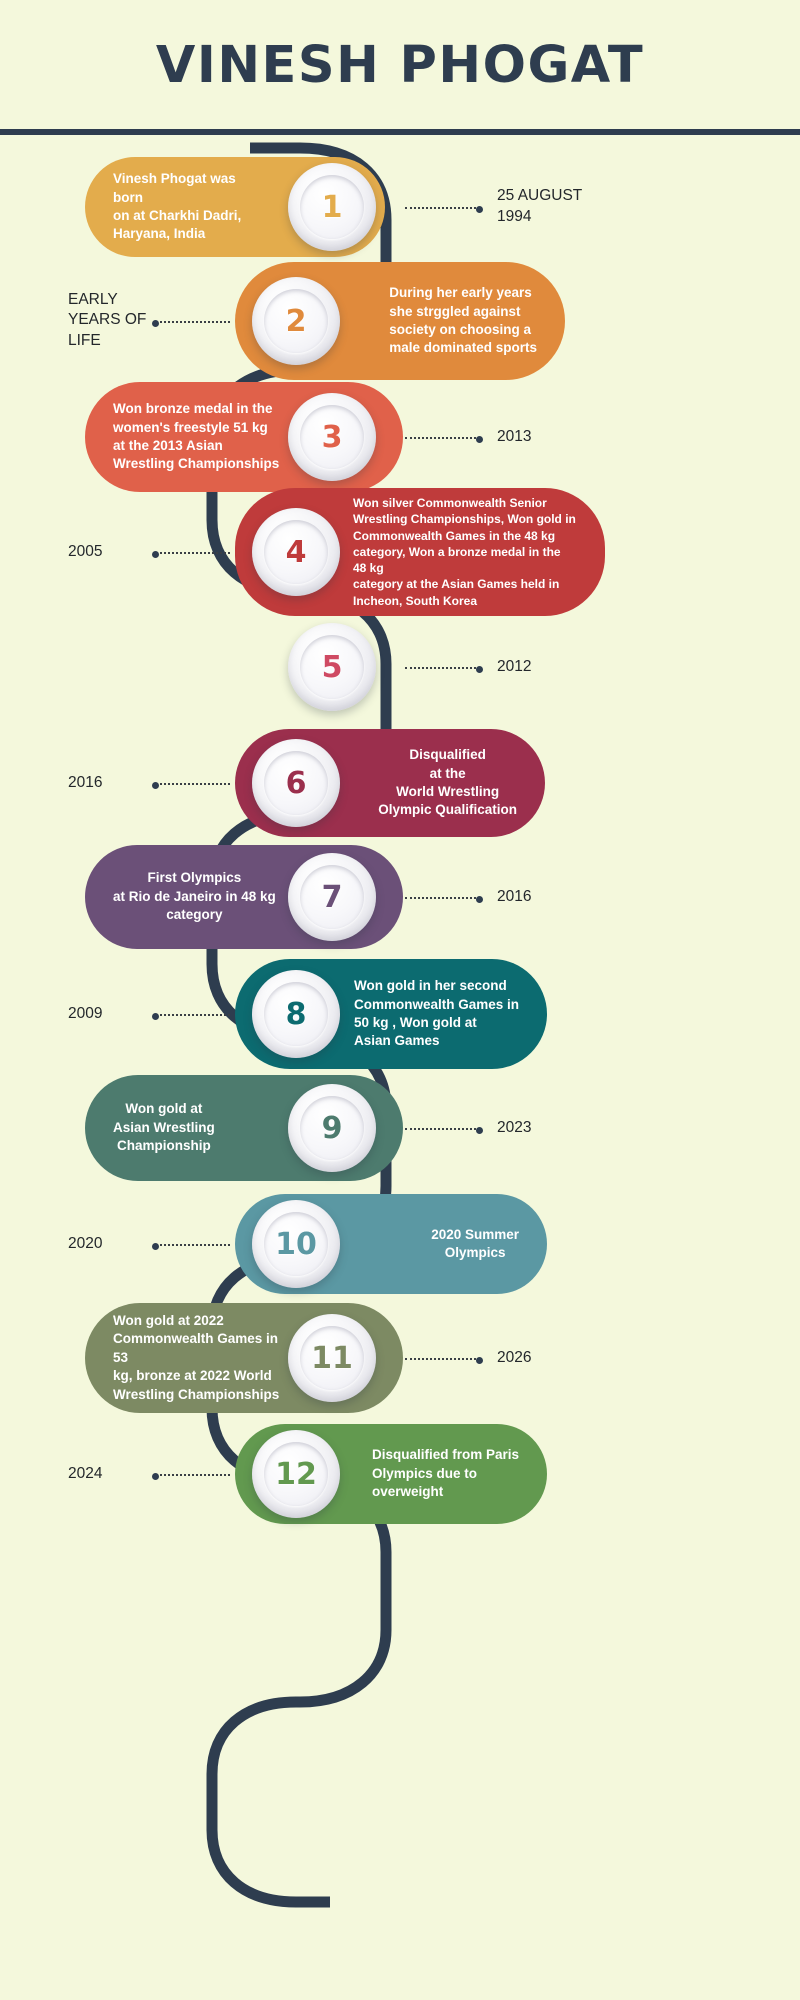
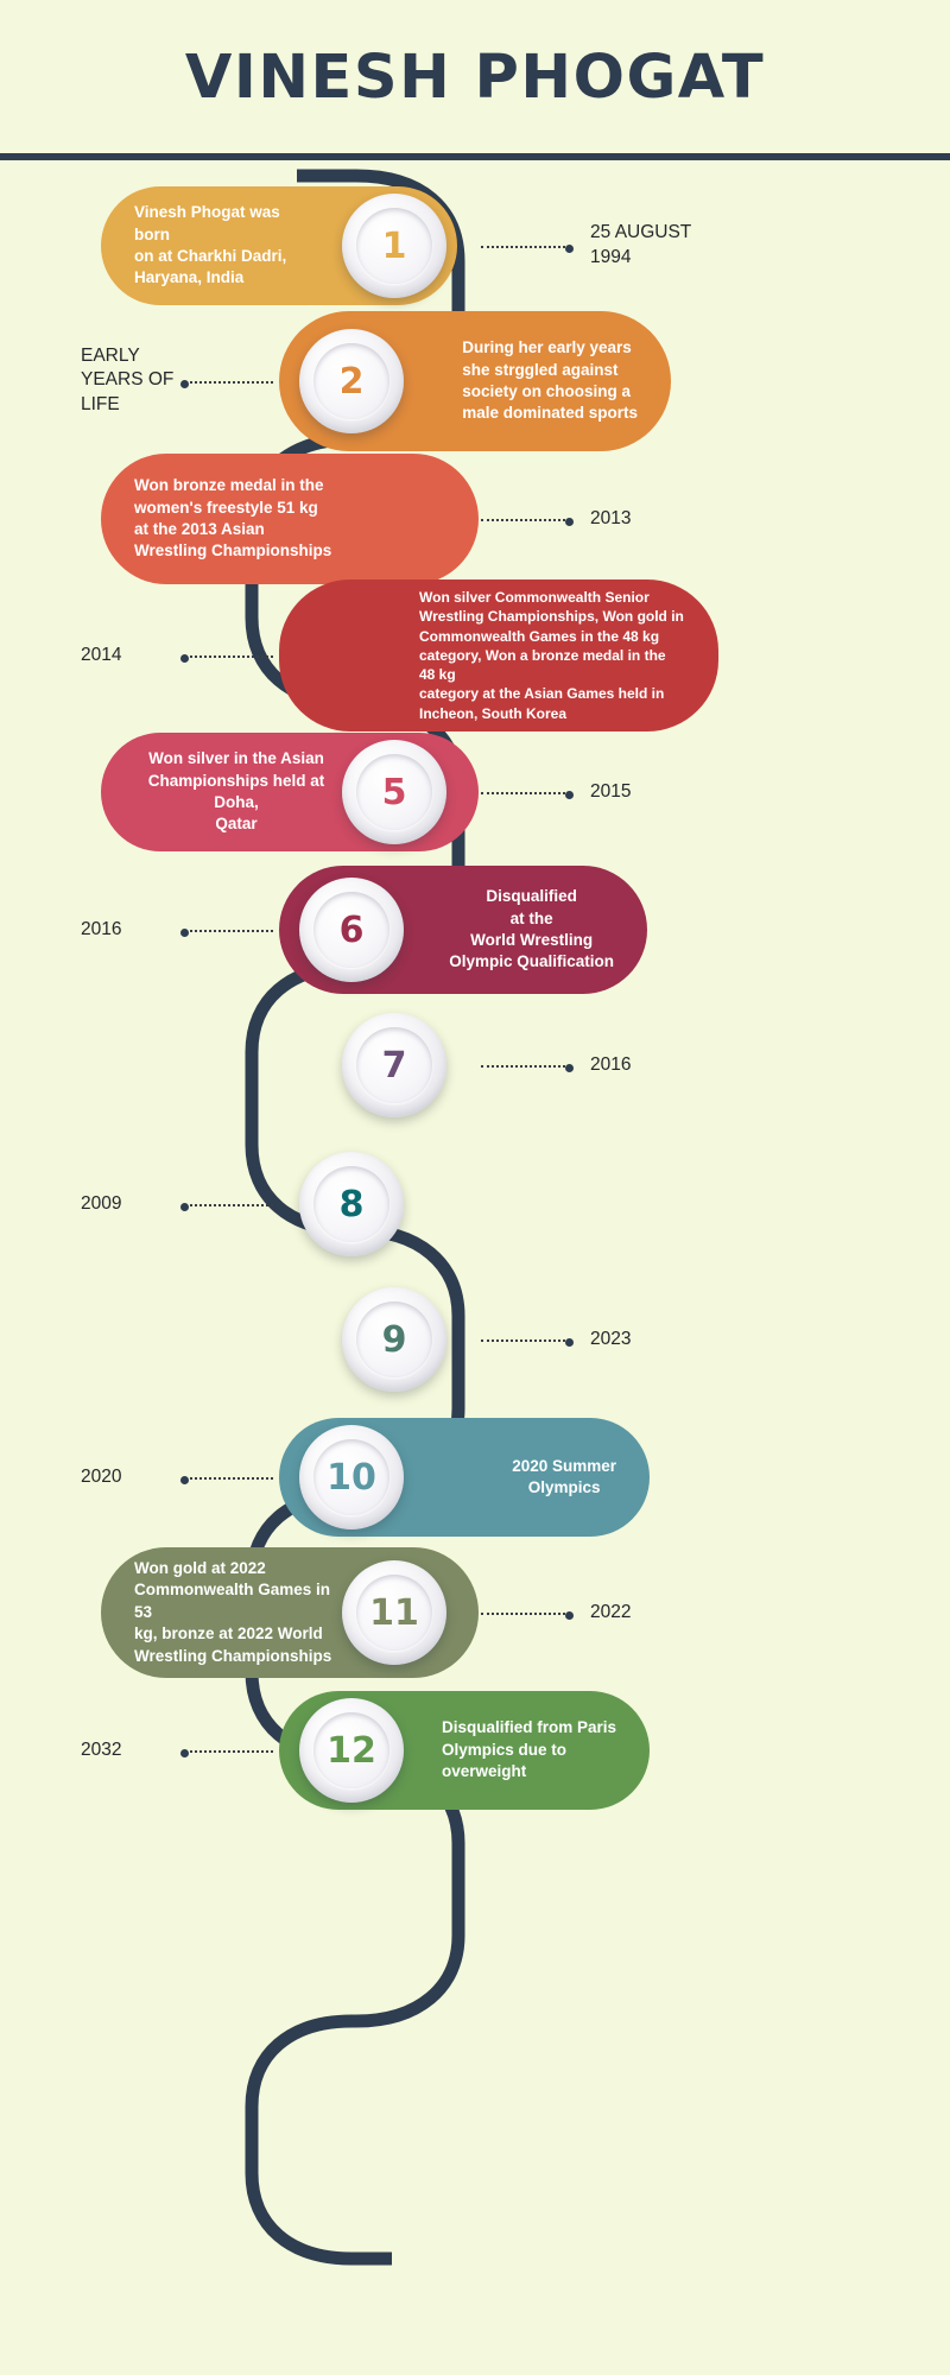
  VINESH PHOGAT
  Vinesh Phogat was born
  on at Charkhi Dadri,
  Haryana, India
  1
  25 AUGUST
  1994
  During her early years
  she strggled against
  society on choosing a
  male dominated sports
  2
  EARLY
  YEARS OF
  LIFE
  Won bronze medal in the
  women's freestyle 51 kg
  at the 2013 Asian
  Wrestling Championships
- 3
  2013
  Won silver Commonwealth Senior
  Wrestling Championships, Won gold in
  Commonwealth Games in the 48 kg
  category, Won a bronze medal in the 48 kg
  category at the Asian Games held in
  Incheon, South Korea
- 4
- 2005
+ 2014
+ Won silver in the Asian
+ Championships held at Doha,
+ Qatar
  5
- 2012
+ 2015
  Disqualified
  at the
  World Wrestling
  Olympic Qualification
  6
  2016
- First Olympics
- at Rio de Janeiro in 48 kg
- category
  7
  2016
- Won gold in her second
- Commonwealth Games in
- 50 kg , Won gold at
- Asian Games
  8
  2009
- Won gold at
- Asian Wrestling
- Championship
  9
  2023
  2020 Summer
  Olympics
  10
  2020
  Won gold at 2022
  Commonwealth Games in 53
  kg, bronze at 2022 World
  Wrestling Championships
  11
- 2026
+ 2022
  Disqualified from Paris
  Olympics due to
  overweight
  12
- 2024
+ 2032
